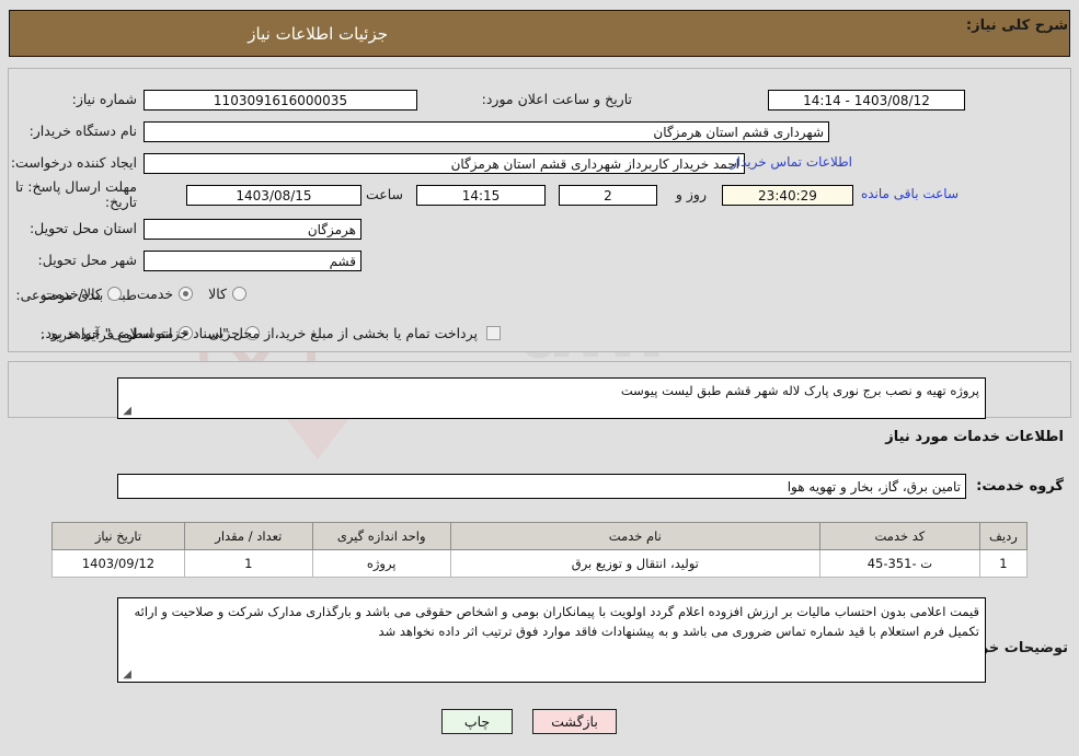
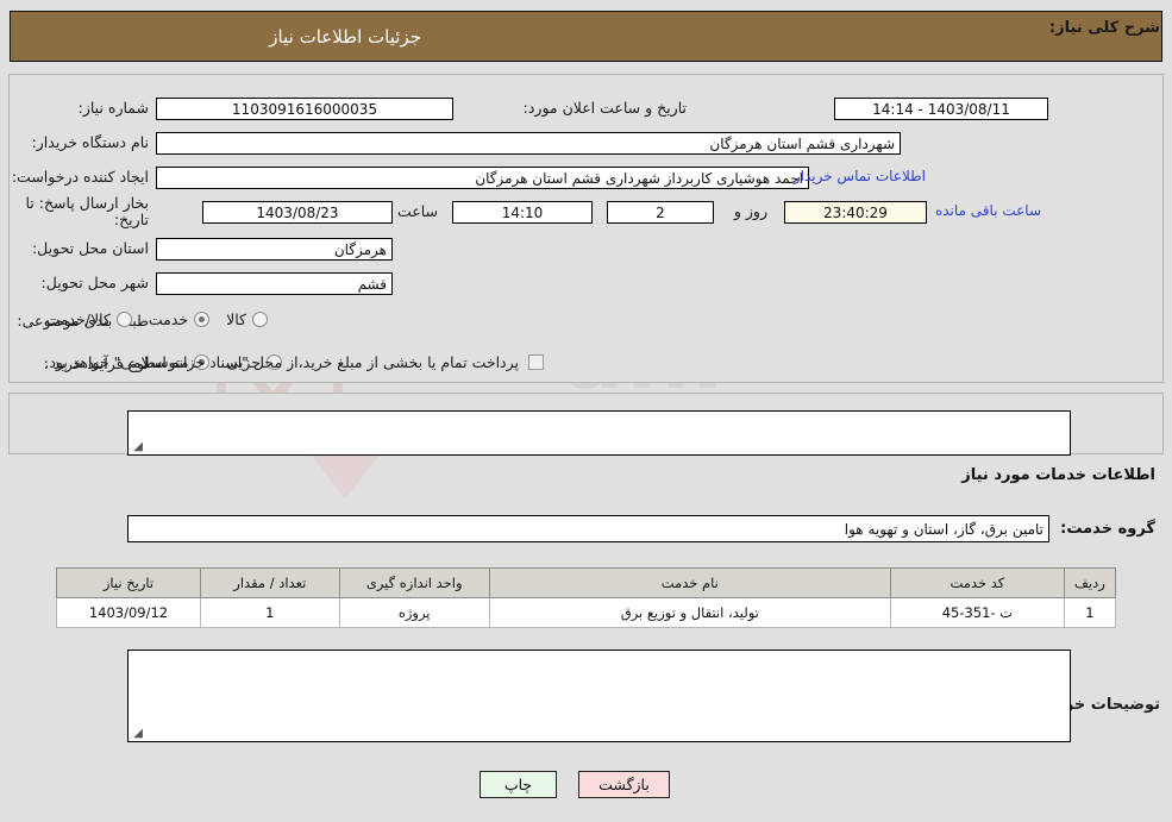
  جزئیات اطلاعات نیاز
  شماره نیاز:
  1103091616000035
  تاریخ و ساعت اعلان مورد:
- 1403/08/12 - 14:14
+ 1403/08/11 - 14:14
  نام دستگاه خریدار:
  شهرداری قشم استان هرمزگان
  ایجاد کننده درخواست:
- احمد خریدار کاربرداز شهرداری قشم استان هرمزگان
+ احمد هوشیاری کاربرداز شهرداری قشم استان هرمزگان
  اطلاعات تماس خریدار
- مهلت ارسال پاسخ: تا تاریخ:
+ بخار ارسال پاسخ: تا تاریخ:
- 1403/08/15
+ 1403/08/23
  ساعت
- 14:15
+ 14:10
  2
  روز و
  23:40:29
  ساعت باقی مانده
  استان محل تحویل:
  هرمزگان
  شهر محل تحویل:
  قشم
  طب بندی موضوعی:
  کالا
  خدمت
  کالا/خدمت
  نوع فرآیند خرید :
  جزیی
  متوسط
  پرداخت تمام یا بخشی از مبلغ خرید،از محل "اسناد خزانه اسلامی" خواهد بود.
  شرح کلی نیاز:
- پروژه تهیه و نصب برج نوری پارک لاله شهر قشم طبق لیست پیوست
  ◢
  اطلاعات خدمات مورد نیاز
  گروه خدمت:
- تامین برق، گاز، بخار و تهویه هوا
+ تامین برق، گاز، استان و تهویه هوا
  ردیف	کد خدمت	نام خدمت	واحد اندازه گیری	تعداد / مقدار	تاریخ نیاز
  1	ت -351-45	تولید، انتقال و توزیع برق	پروژه	1	1403/09/12
- قیمت اعلامی بدون احتساب مالیات بر ارزش افزوده اعلام گردد اولویت با پیمانکاران بومی و اشخاص حقوقی می باشد و بارگذاری مدارک شرکت و صلاحیت و ارائه تکمیل فرم استعلام با قید شماره تماس ضروری می باشد و به پیشنهادات فاقد موارد فوق ترتیب اثر داده نخواهد شد
  ◢
  چاپ
  بازگشت
